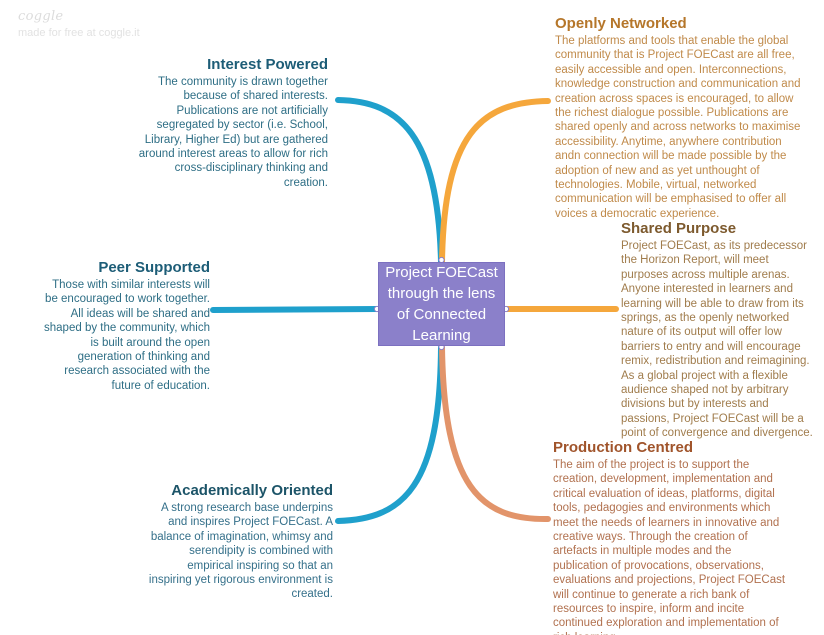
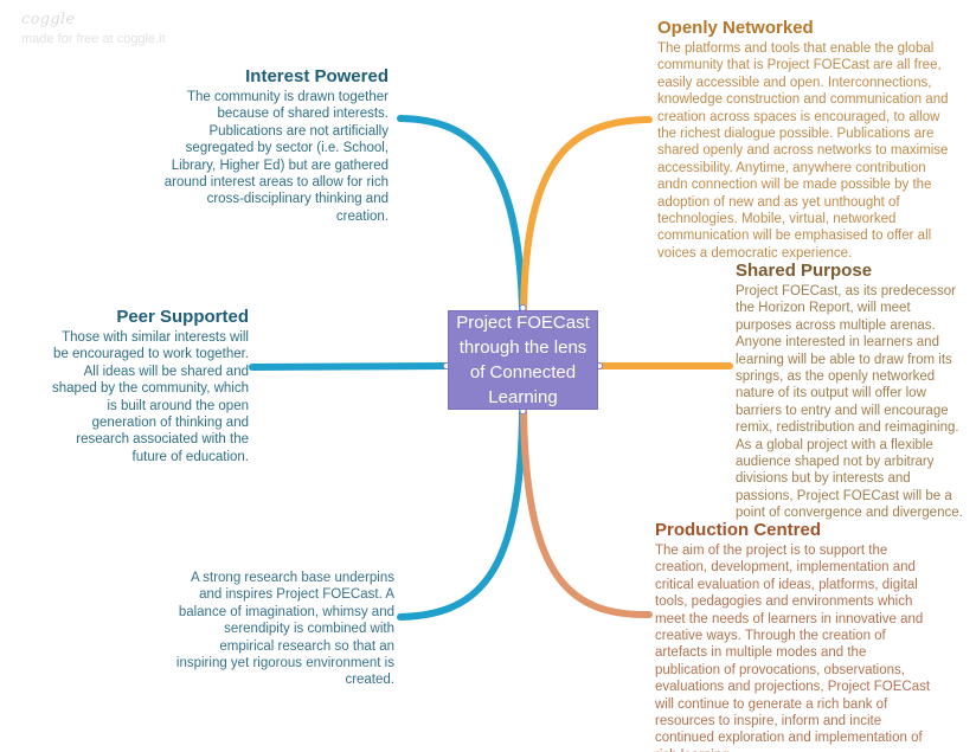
  coggle
  made for free at coggle.it
  Project FOECast through the lens of Connected Learning
  Interest Powered
  The community is drawn together because of shared interests. Publications are not artificially segregated by sector (i.e. School, Library, Higher Ed) but are gathered around interest areas to allow for rich cross-disciplinary thinking and creation.
  Peer Supported
  Those with similar interests will be encouraged to work together. All ideas will be shared and shaped by the community, which is built around the open generation of thinking and research associated with the future of education.
- Academically Oriented
- A strong research base underpins and inspires Project FOECast. A balance of imagination, whimsy and serendipity is combined with empirical inspiring so that an inspiring yet rigorous environment is created.
+ A strong research base underpins and inspires Project FOECast. A balance of imagination, whimsy and serendipity is combined with empirical research so that an inspiring yet rigorous environment is created.
  Openly Networked
  The platforms and tools that enable the global community that is Project FOECast are all free, easily accessible and open. Interconnections, knowledge construction and communication and creation across spaces is encouraged, to allow the richest dialogue possible. Publications are shared openly and across networks to maximise accessibility. Anytime, anywhere contribution andn connection will be made possible by the adoption of new and as yet unthought of technologies. Mobile, virtual, networked communication will be emphasised to offer all voices a democratic experience.
  Shared Purpose
  Project FOECast, as its predecessor the Horizon Report, will meet purposes across multiple arenas. Anyone interested in learners and learning will be able to draw from its springs, as the openly networked nature of its output will offer low barriers to entry and will encourage remix, redistribution and reimagining. As a global project with a flexible audience shaped not by arbitrary divisions but by interests and passions, Project FOECast will be a point of convergence and divergence.
  Production Centred
  The aim of the project is to support the creation, development, implementation and critical evaluation of ideas, platforms, digital tools, pedagogies and environments which meet the needs of learners in innovative and creative ways. Through the creation of artefacts in multiple modes and the publication of provocations, observations, evaluations and projections, Project FOECast will continue to generate a rich bank of resources to inspire, inform and incite continued exploration and implementation of
